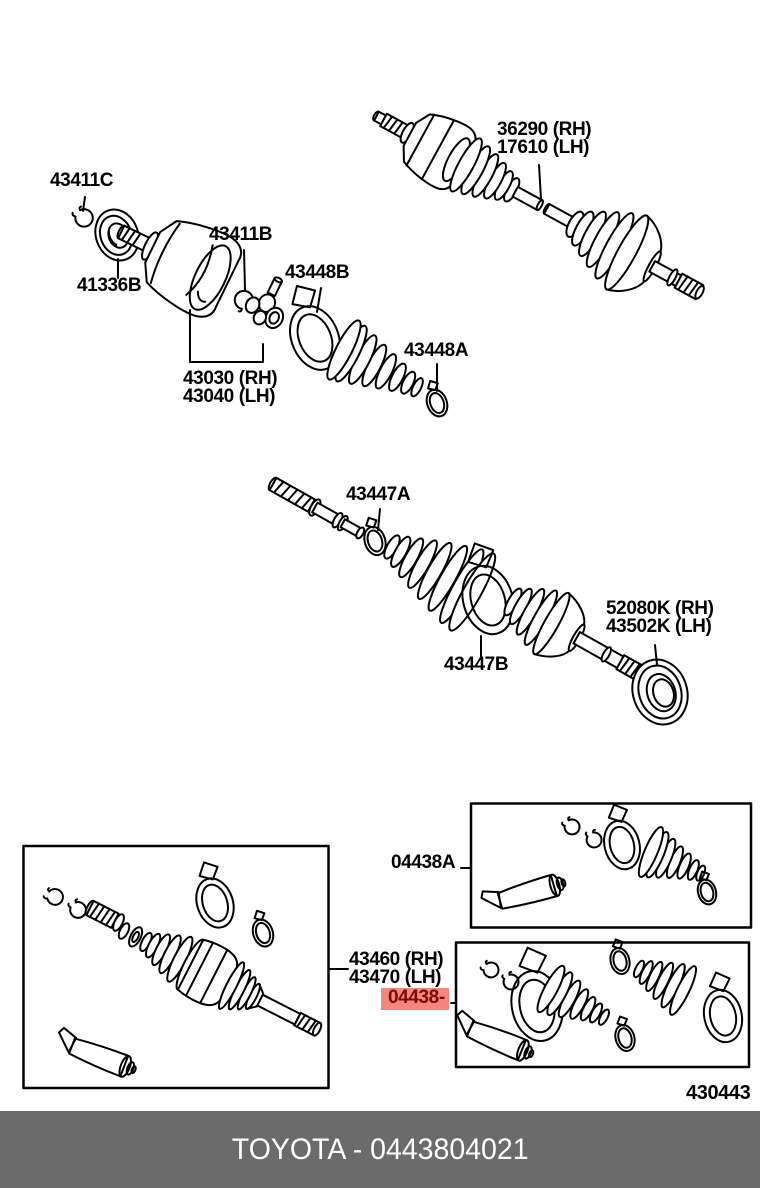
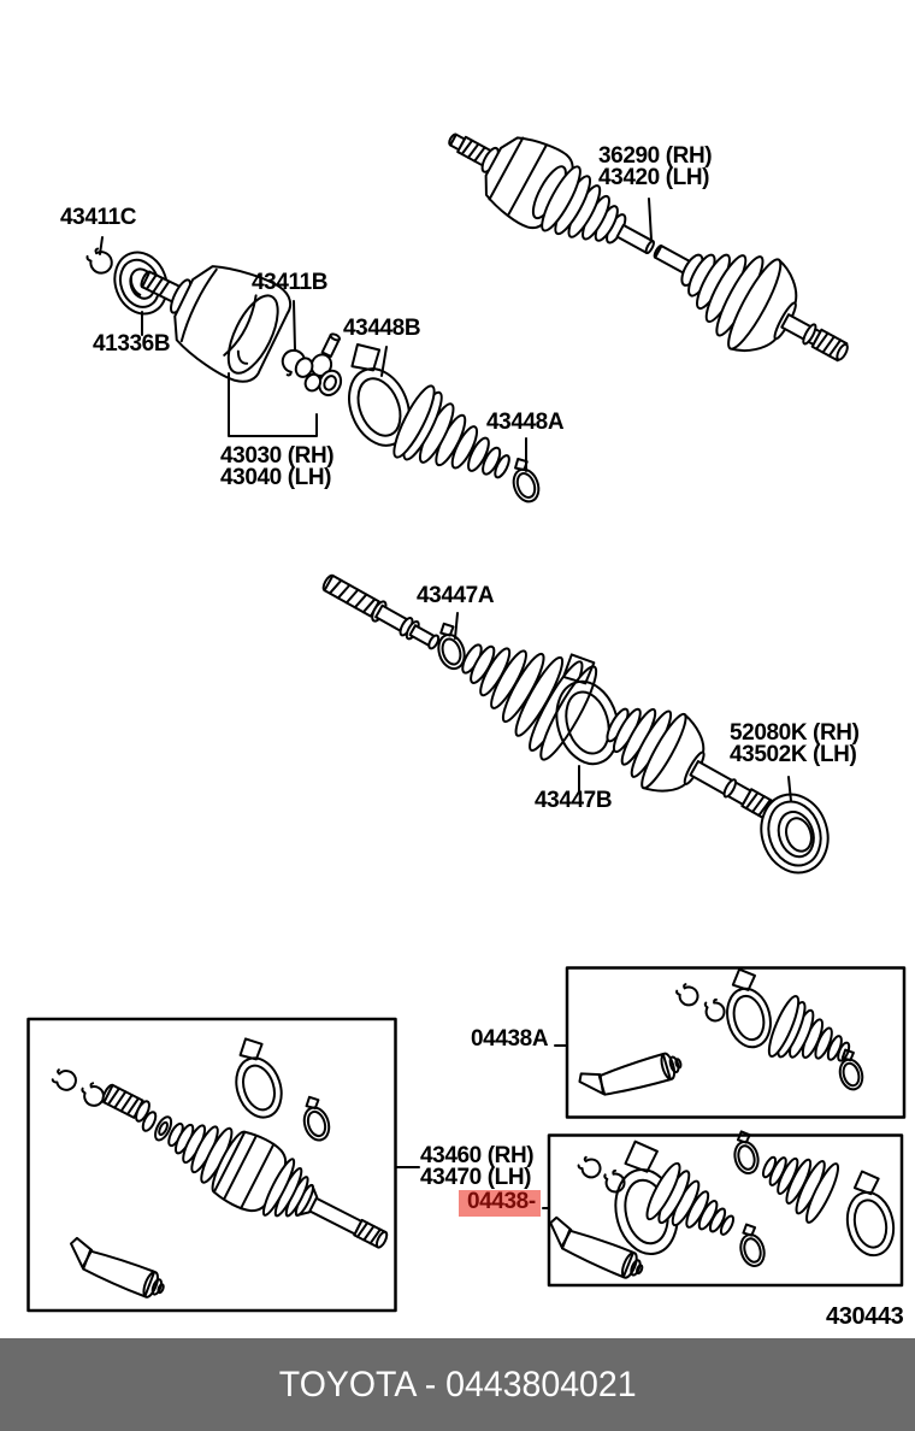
  43411C
  41336B
  43411B
  43448B
  43030 (RH)
  43040 (LH)
  43448A
  36290 (RH)
- 17610 (LH)
+ 43420 (LH)
  43447A
  43447B
  52080K (RH)
  43502K (LH)
  04438A
  43460 (RH)
  43470 (LH)
  04438-
  430443
  TOYOTA - 0443804021
